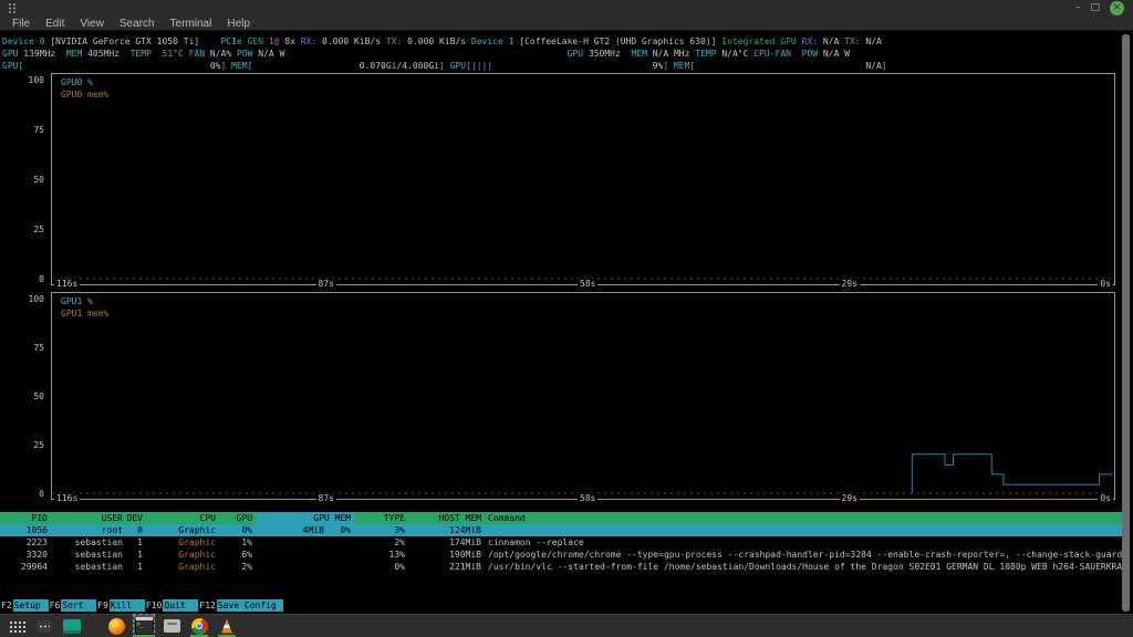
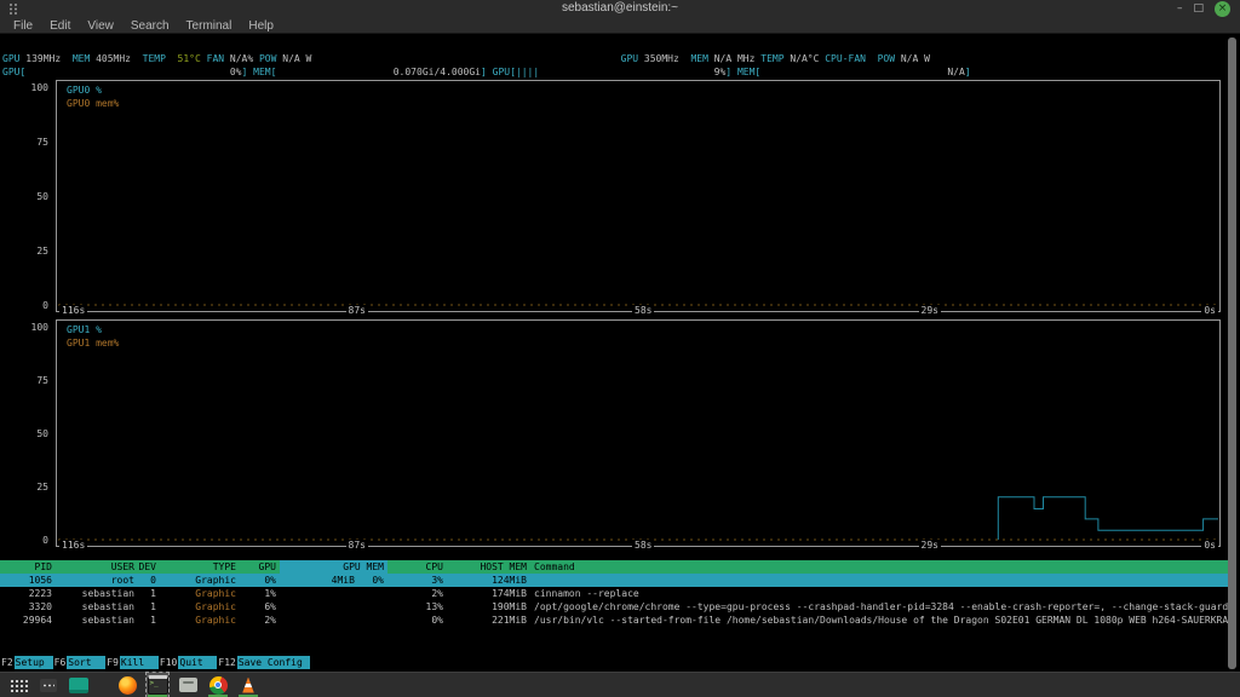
+ sebastian@einstein:~
  –
  □
  ×
  File
  Edit
  View
  Search
  Terminal
  Help
- Device 0 [NVIDIA GeForce GTX 1050 Ti] PCIe GEN 1@ 8x RX: 0.000 KiB/s TX: 0.000 KiB/s Device 1 [CoffeeLake-H GT2 (UHD Graphics 630)] Integrated GPU RX: N/A TX: N/A
  GPU 139MHz MEM 405MHz TEMP 51°C FAN N/A% POW N/A W GPU 350MHz MEM N/A MHz TEMP N/A°C CPU-FAN POW N/A W
  GPU[ 0%] MEM[ 0.070Gi/4.000Gi] GPU[|||| 9%] MEM[ N/A]
  100
  75
  50
  25
  0
  GPU0 %
  GPU0 mem%
  116s
  87s
  58s
  29s
  0s
  100
  75
  50
  25
  0
  GPU1 %
  GPU1 mem%
  116s
  87s
  58s
  29s
  0s
  PID
  USER
  DEV
- CPU
+ TYPE
  GPU
  GPU MEM
- TYPE
+ CPU
  HOST MEM
  Command
  1056
  root
  0
  Graphic
  0%
  4MiB 0%
  3%
  124MiB
  2223
  sebastian
  1
  Graphic
  1%
  2%
  174MiB
  cinnamon --replace
  3320
  sebastian
  1
  Graphic
  6%
  13%
  190MiB
  29964
  sebastian
  1
  Graphic
  2%
  0%
  221MiB
  F2
  Setup
  F6
  Sort
  F9
  Kill
  F10
  Quit
  F12
  Save Config
